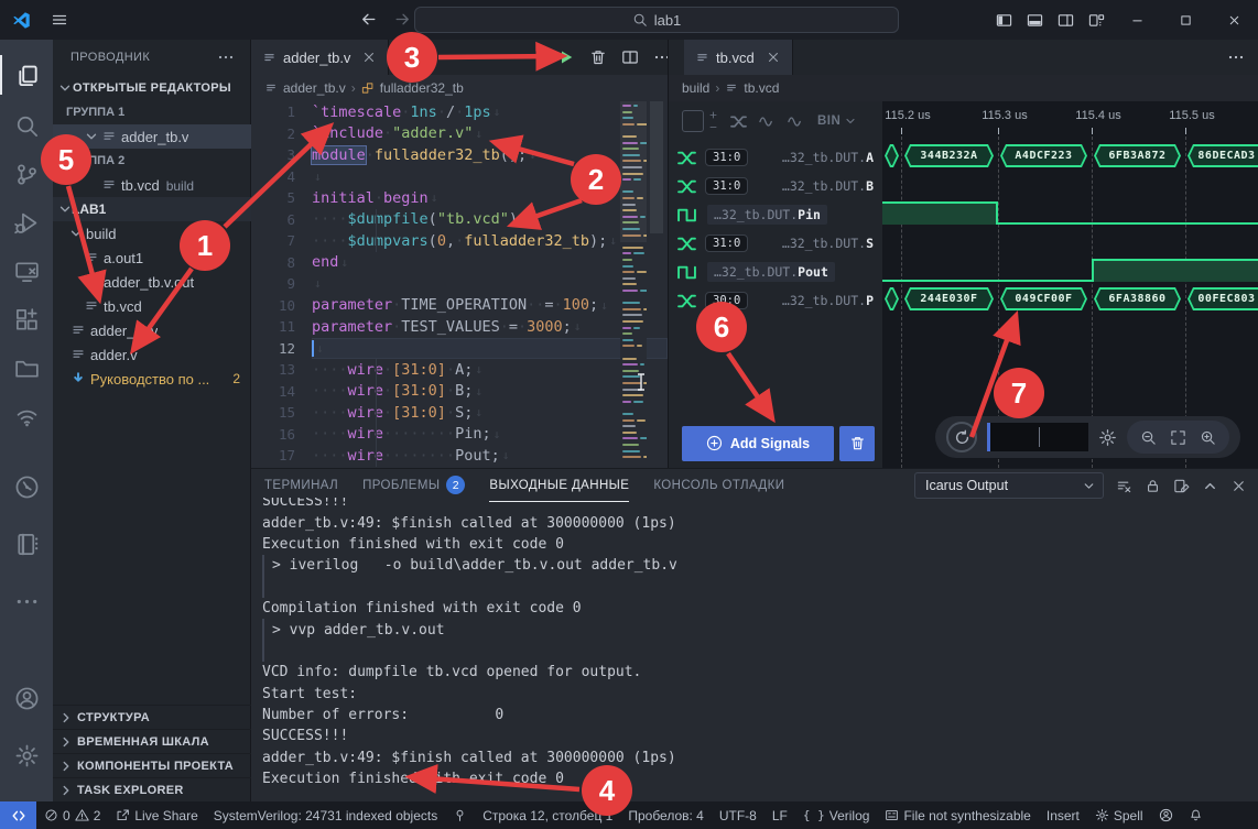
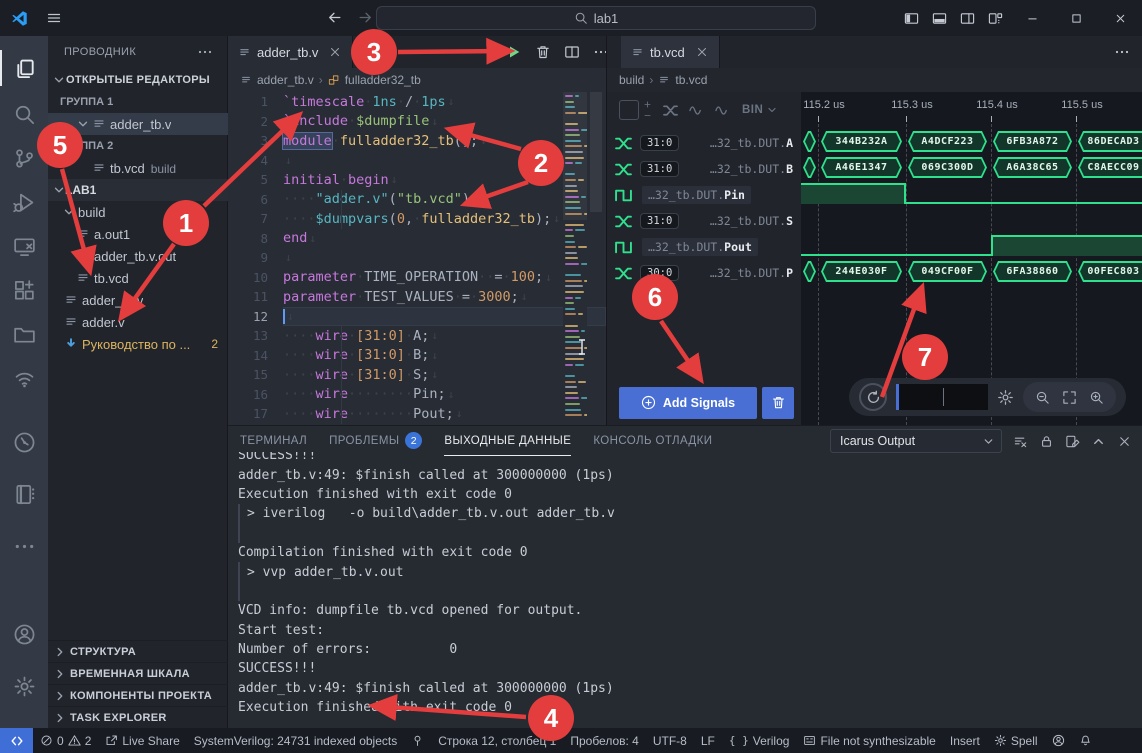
  lab1
  ПРОВОДНИК
  ОТКРЫТЫЕ РЕДАКТОРЫ
  ГРУППА 1
  adder_tb.v
  tb.vcd build
  AB1
  build
  a.out1
  adder_tb.v.out
  tb.vcd
  adder_tbv
  adder.v
  Руководство по ...
  2
  СТРУКТУРА
  ВРЕМЕННАЯ ШКАЛА
  КОМПОНЕНТЫ ПРОЕКТА
  TASK EXPLORER
  adder_tb.v
  adder_tb.v
  ›
  fulladder32_tb
  1
  `timescale
  ·
  1ns
  /
  ·
  1ps
  2
  `nclude
- "adder.v"
+ $dumpfile
  3
  module
  ·
  fulladder32_tb
  ();
  4
  5
  initial
  begin
  6
  ····
- $dumpfile
+ "adder.v"
  (
  "tb.vcd"
  7
  ····
  $dumpvars
  (
  0
  ,
  ·
  fulladder32_tb
  );
  8
  end
  9
  10
  parameter
  ·
  TIME_OPERATION
  ··
  =
  ·
  100
  ;
  11
  parameter
  ·
  TEST_VALUES
  ·
  =
  3000
  ;
  12
  13
  ····
  wire
  [31:0]
  ·
  A
  ;
  14
  ····
  wire
  [31:0]
  B
  ;
  15
  ····
  wire
  [31:0]
  S
  ;
  16
  ····
  wire
  ········
  Pin
  ;
  17
  ····
  wire
  ········
  Pout
  ;
  tb.vcd
  build
  ›
  tb.vcd
  BIN
  31:0
  …32_tb.DUT.A
  31:0
  …32_tb.DUT.B
  …32_tb.DUT.Pin
  31:0
  …32_tb.DUT.S
  …32_tb.DUT.Pout
  30:0
  …32_tb.DUT.P
  Add Signals
  115.2 us
  115.3 us
  115.4 us
  115.5 us
  344B232A
  A4DCF223
  6FB3A872
  86DECAD3
+ A46E1347
+ 069C300D
+ A6A38C65
+ C8AECC09
  244E030F
  049CF00F
  6FA38860
  00FEC803
  ТЕРМИНАЛ
  ПРОБЛЕМЫ
  2
  ВЫХОДНЫЕ ДАННЫЕ
  КОНСОЛЬ ОТЛАДКИ
  Icarus Output
  SUCCESS!!!
  adder_tb.v:49: $finish called at 300000000 (1ps)
  Execution finished with exit code 0
  > iverilog -o build\adder_tb.v.out adder_tb.v
  Compilation finished with exit code 0
  > vvp adder_tb.v.out
  VCD info: dumpfile tb.vcd opened for output.
  Start test:
  Number of errors: 0
  SUCCESS!!!
  adder_tb.v:49: $finish called at 300000000 (1ps)
  Execution finishedxit code 0
  0
  2
  Live Share
  SystemVerilog: 24731 indexed objects
  Строка 12, столбец
  Пробелов: 4
  UTF-8
  LF
  { }
  Verilog
  File not synthesizable
  Insert
  Spell
  1
  2
  3
  4
  5
  6
  7
